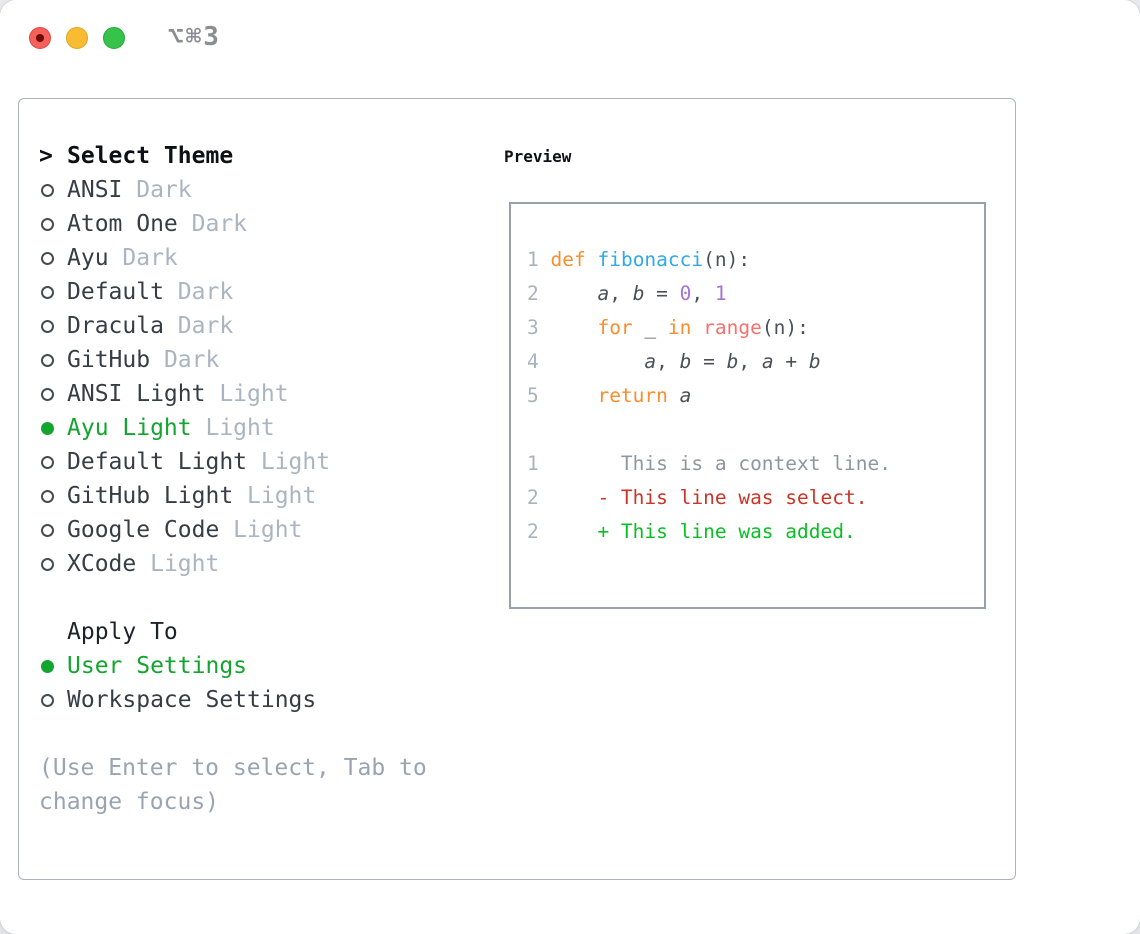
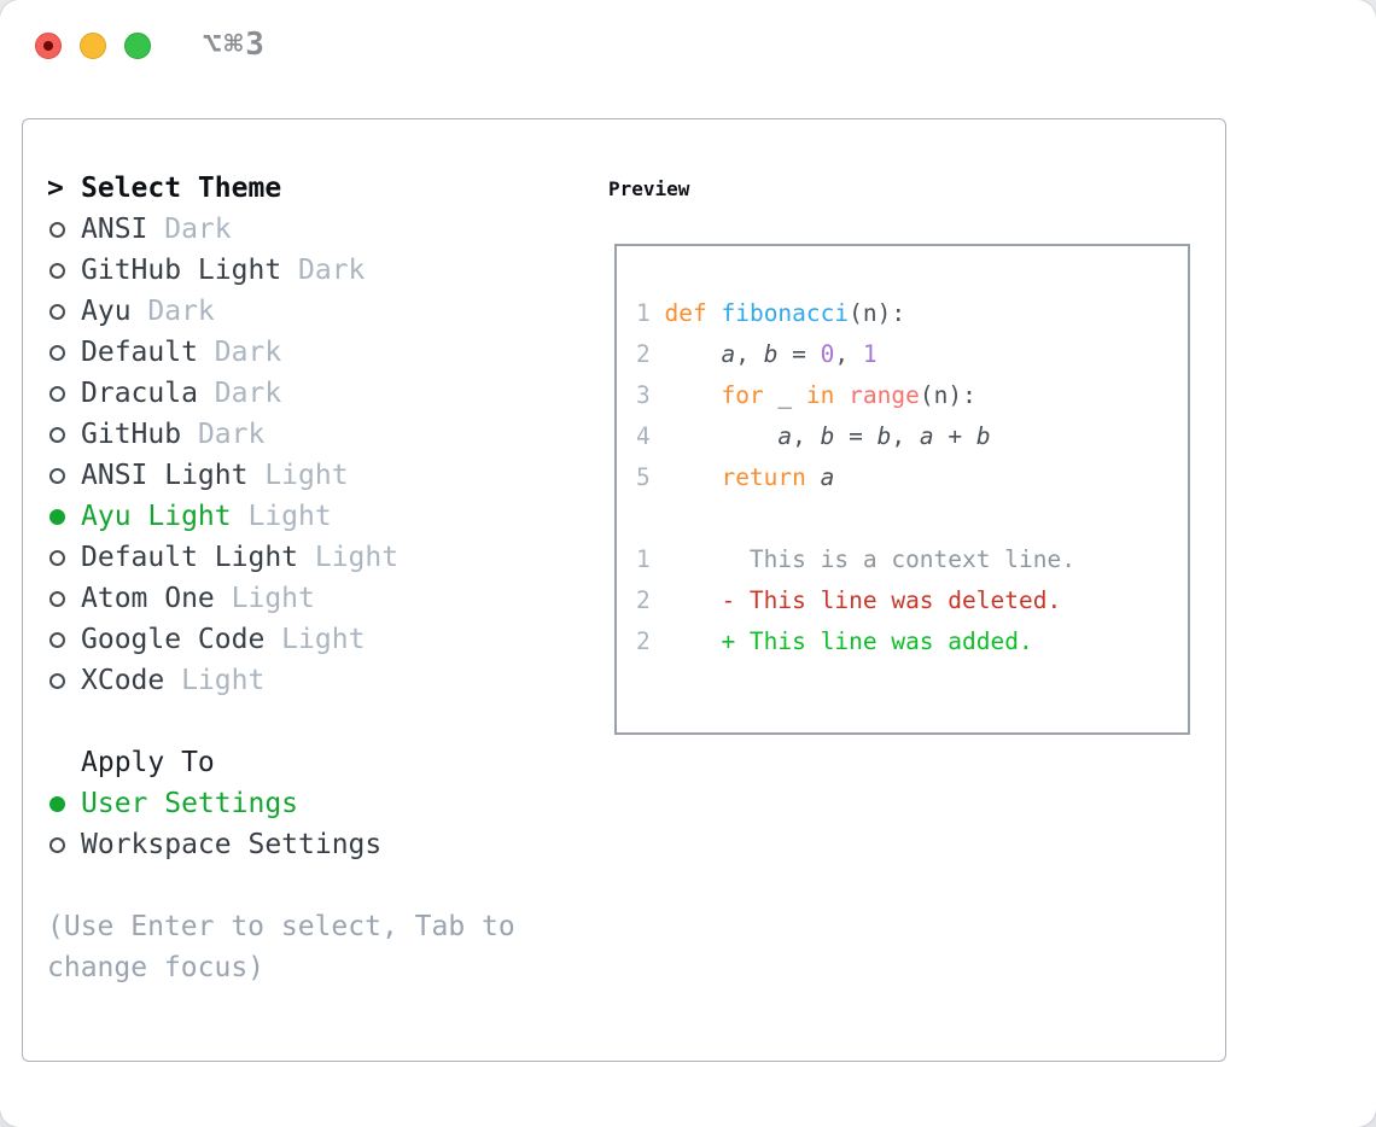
  ⌥⌘3
  >
  Select Theme
  ANSI
  Dark
- Atom One
+ GitHub Light
  Dark
  Ayu
  Dark
  Default
  Dark
  Dracula
  Dark
  GitHub
  Dark
  ANSI Light
  Light
  Ayu Light
  Light
  Default Light
  Light
- GitHub Light
+ Atom One
  Light
  Google Code
  Light
  XCode
  Light
  Apply To
  User Settings
  Workspace Settings
  (Use Enter to select, Tab to change focus)
  Preview
  1 def fibonacci(n):
  2 a, b = 0, 1
  3 for _ in range(n):
  4 a, b = b, a + b
  5 return a
  1 This is a context line.
- 2 - This line was select.
+ 2 - This line was deleted.
  2 + This line was added.
